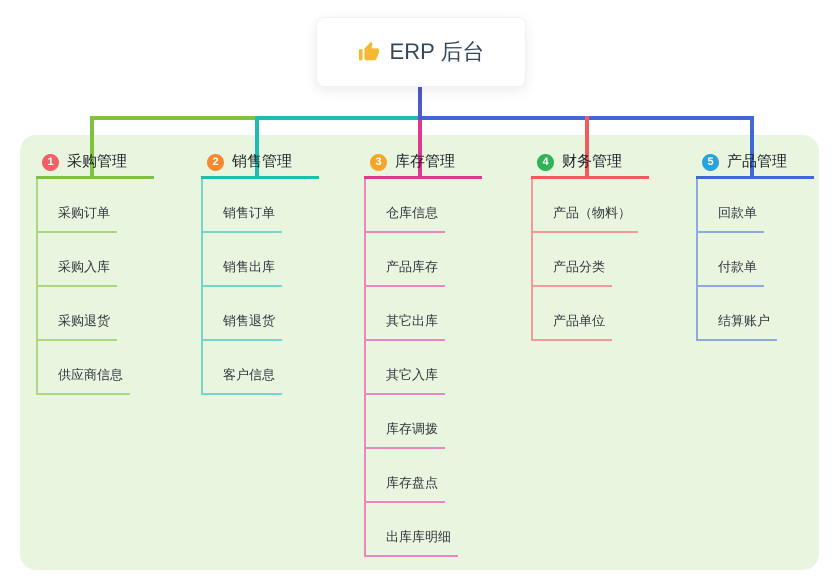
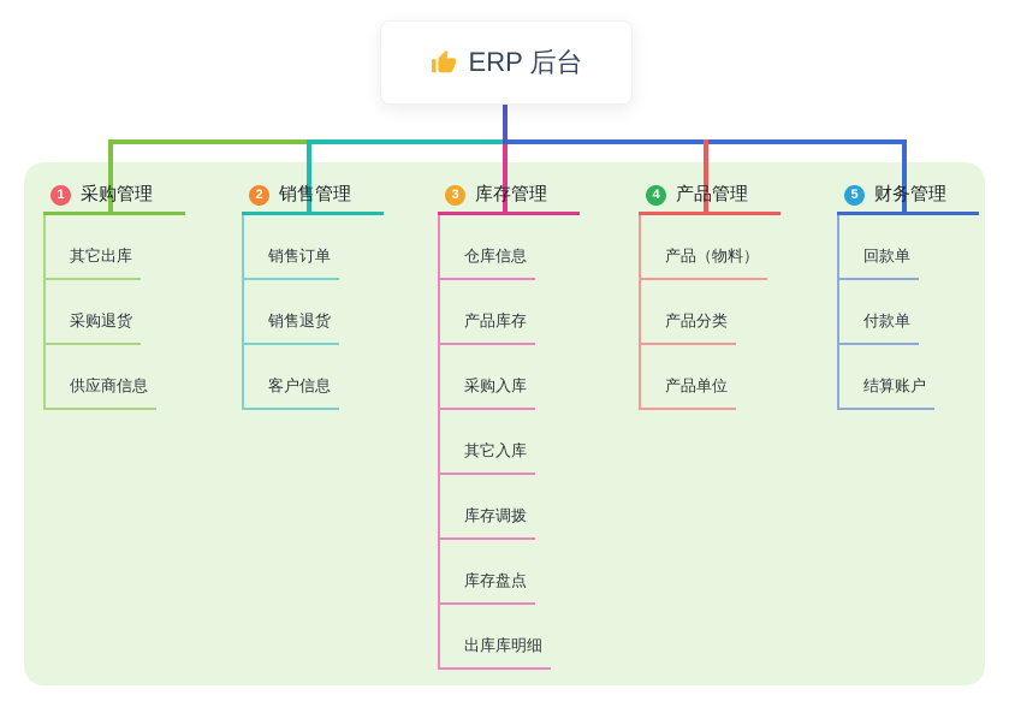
  ERP 后台
  1
  采购管理
  2
  销售管理
  3
  库存管理
  4
- 财务管理
+ 产品管理
  5
- 产品管理
+ 财务管理
- 采购订单
- 采购入库
+ 其它出库
  采购退货
  供应商信息
  销售订单
- 销售出库
  销售退货
  客户信息
  仓库信息
  产品库存
- 其它出库
+ 采购入库
  其它入库
  库存调拨
  库存盘点
  出库库明细
  产品（物料）
  产品分类
  产品单位
  回款单
  付款单
  结算账户
